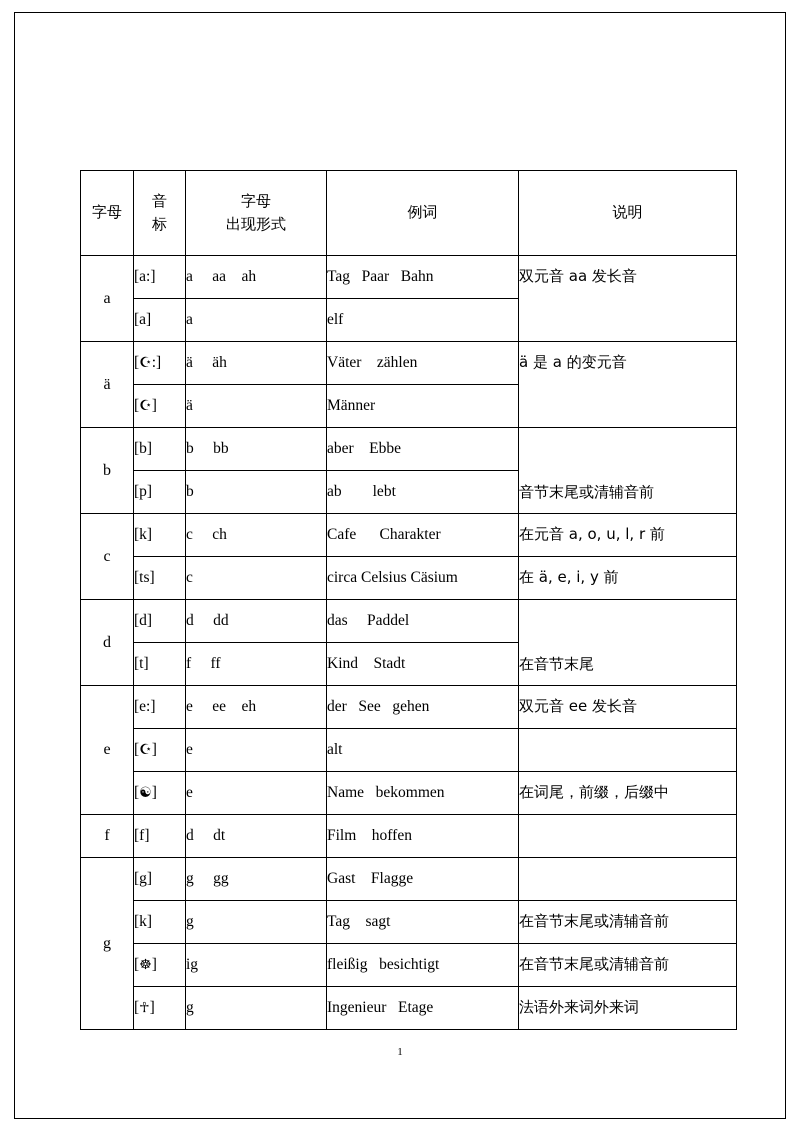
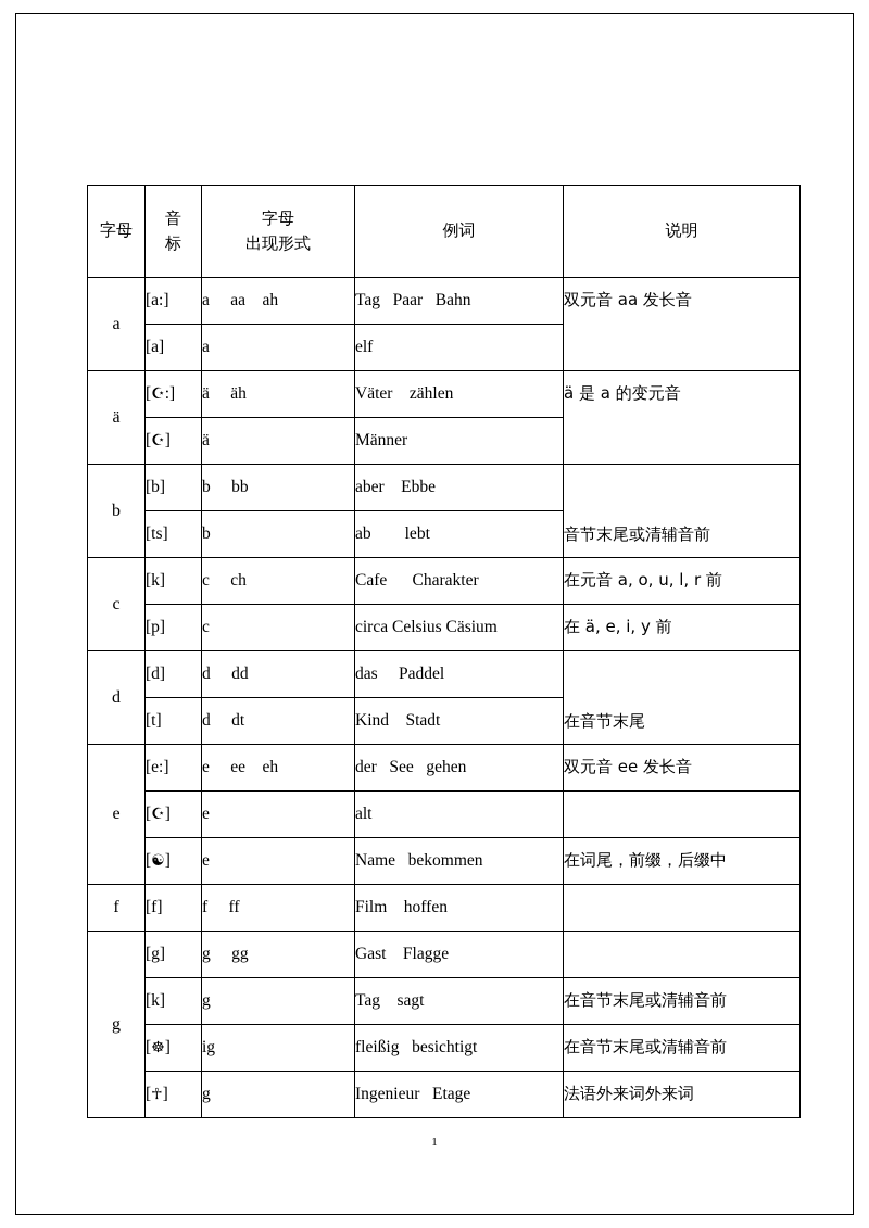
  字母	音 标	字母 出现形式	例词	说明
  a	[a:]	a aa ah	Tag Paar Bahn	双元音 aa 发长音
  [a]	a	elf
  ä	[☪:]	ä äh	Väter zählen	ä 是 a 的变元音
  [☪]	ä	Männer
  b	[b]	b bb	aber Ebbe	音节末尾或清辅音前
- [p]	b	ab lebt
+ [ts]	b	ab lebt
  c	[k]	c ch	Cafe Charakter	在元音 a, o, u, l, r 前
- [ts]	c	circa Celsius Cäsium	在 ä, e, i, y 前
+ [p]	c	circa Celsius Cäsium	在 ä, e, i, y 前
  d	[d]	d dd	das Paddel	在音节末尾
- [t]	f ff	Kind Stadt
+ [t]	d dt	Kind Stadt
  e	[e:]	e ee eh	der See gehen	双元音 ee 发长音
  [☪]	e	alt
  [☯]	e	Name bekommen	在词尾，前缀，后缀中
- f	[f]	d dt	Film hoffen
+ f	[f]	f ff	Film hoffen
  g	[g]	g gg	Gast Flagge
  [k]	g	Tag sagt	在音节末尾或清辅音前
  [☸]	ig	fleißig besichtigt	在音节末尾或清辅音前
  [☥]	g	Ingenieur Etage	法语外来词外来词
  1
